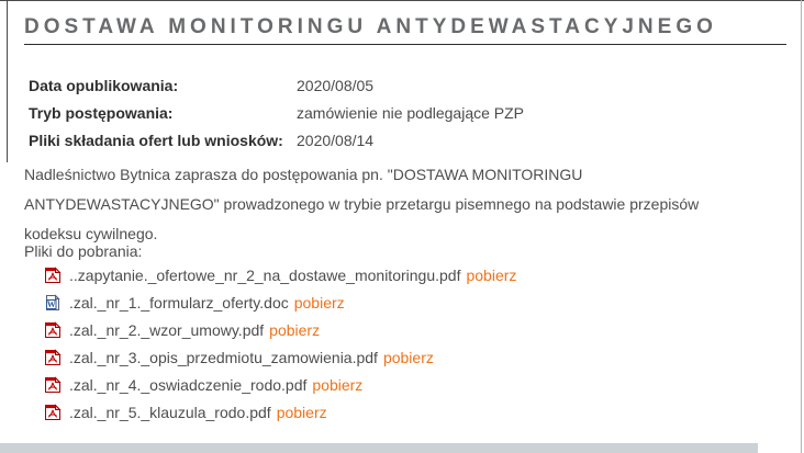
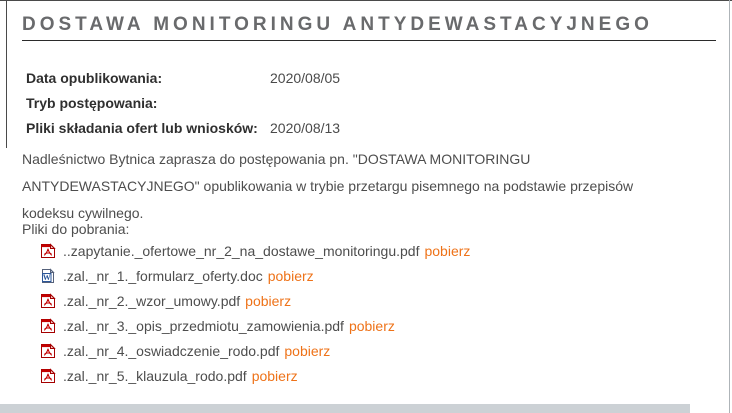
  DOSTAWA MONITORINGU ANTYDEWASTACYJNEGO
  Data opublikowania:
  2020/08/05
  Tryb postępowania:
- zamówienie nie podlegające PZP
  Pliki składania ofert lub wniosków:
- 2020/08/14
+ 2020/08/13
- Nadleśnictwo Bytnica zaprasza do postępowania pn. "DOSTAWA MONITORINGU ANTYDEWASTACYJNEGO" prowadzonego w trybie przetargu pisemnego na podstawie przepisów kodeksu cywilnego.
+ Nadleśnictwo Bytnica zaprasza do postępowania pn. "DOSTAWA MONITORINGU ANTYDEWASTACYJNEGO" opublikowania w trybie przetargu pisemnego na podstawie przepisów kodeksu cywilnego.
  Pliki do pobrania:
  ..zapytanie._ofertowe_nr_2_na_dostawe_monitoringu.pdf
  pobierz
  W
  .zal._nr_1._formularz_oferty.doc
  pobierz
  .zal._nr_2._wzor_umowy.pdf
  pobierz
  .zal._nr_3._opis_przedmiotu_zamowienia.pdf
  pobierz
  .zal._nr_4._oswiadczenie_rodo.pdf
  pobierz
  .zal._nr_5._klauzula_rodo.pdf
  pobierz
